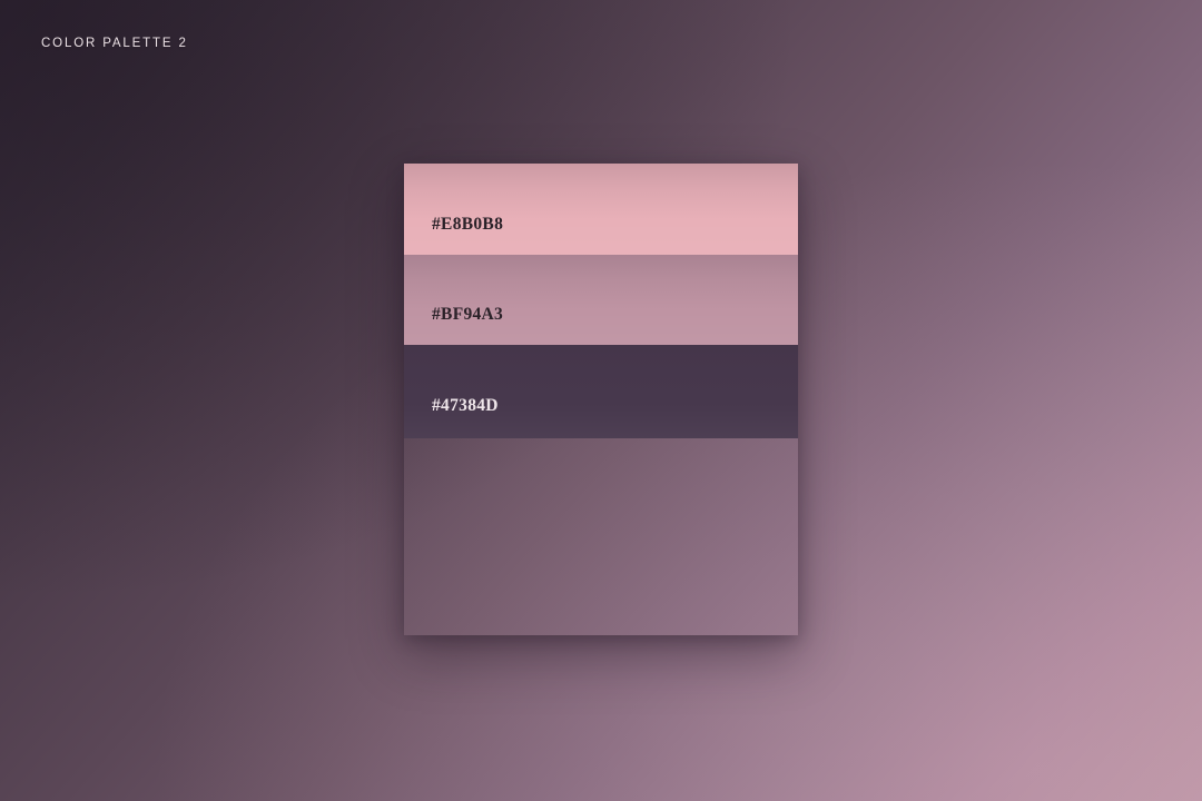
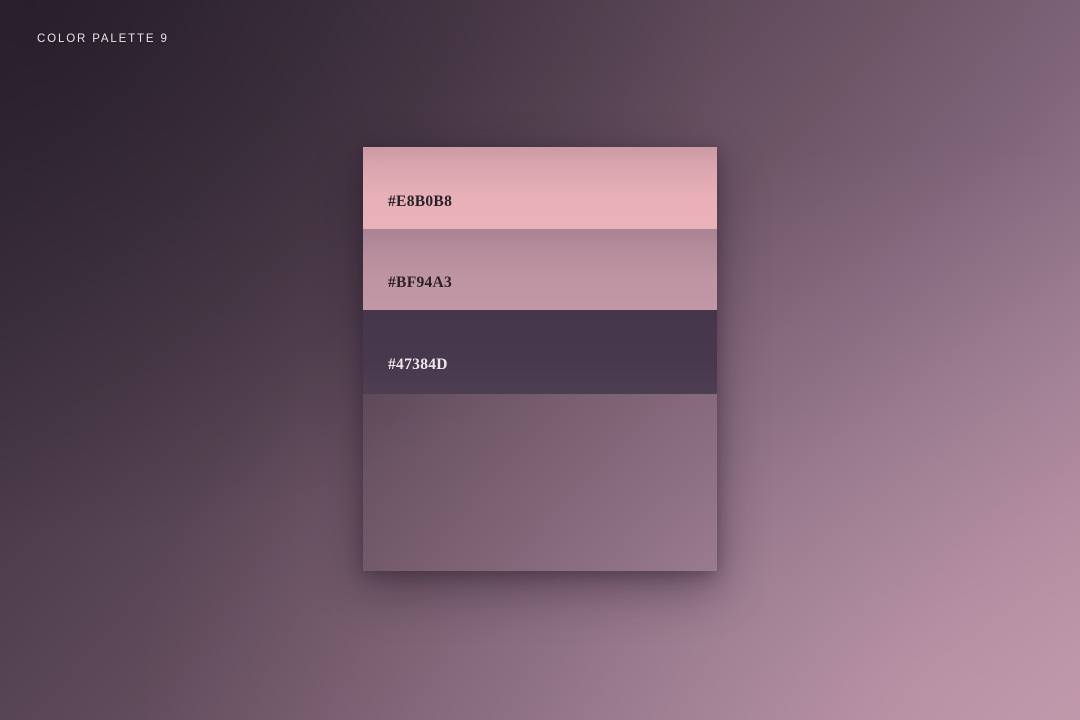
- COLOR PALETTE 2
+ COLOR PALETTE 9
  #E8B0B8
  #BF94A3
  #47384D
